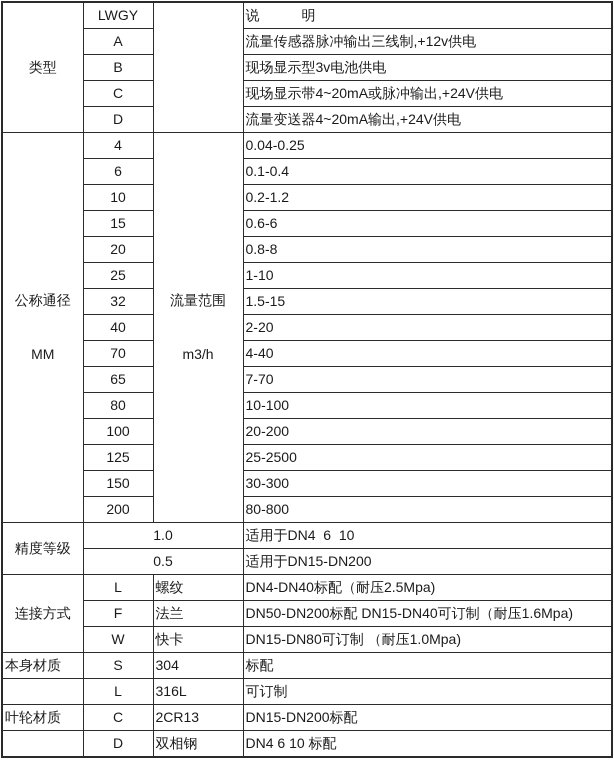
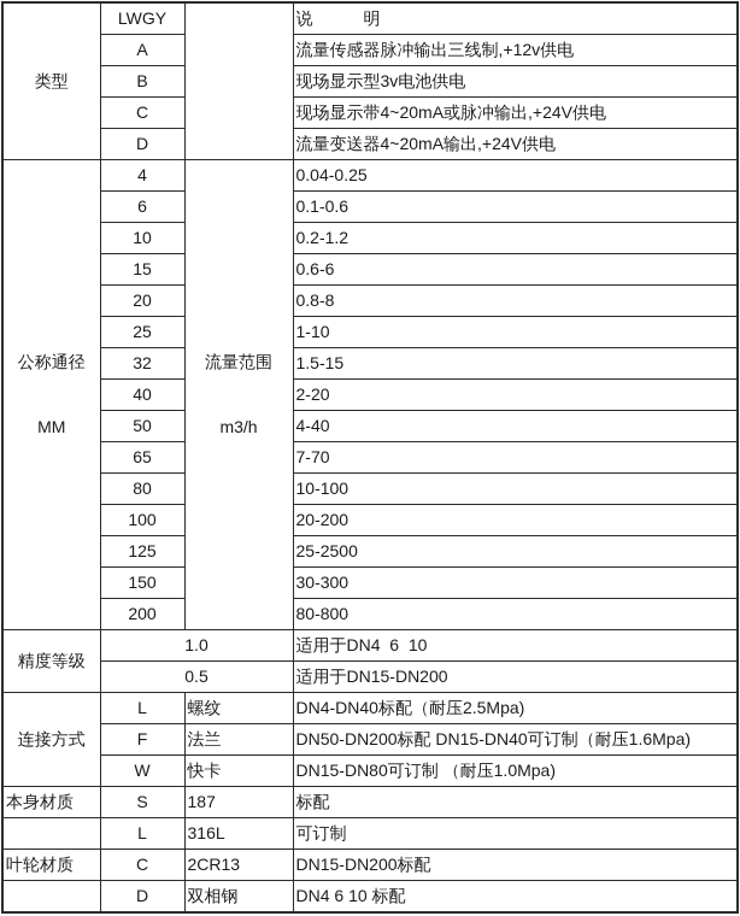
  类型	LWGY		说 明
  A	流量传感器脉冲输出三线制,+12v供电
  B	现场显示型3v电池供电
  C	现场显示带4~20mA或脉冲输出,+24V供电
  D	流量变送器4~20mA输出,+24V供电
  公称通径 MM	4	流量范围 m3/h	0.04-0.25
- 6	0.1-0.4
+ 6	0.1-0.6
  10	0.2-1.2
  15	0.6-6
  20	0.8-8
  25	1-10
  32	1.5-15
  40	2-20
- 70	4-40
+ 50	4-40
  65	7-70
  80	10-100
  100	20-200
  125	25-2500
  150	30-300
  200	80-800
  精度等级	1.0	适用于DN4 6 10
  0.5	适用于DN15-DN200
  连接方式	L	螺纹	DN4-DN40标配（耐压2.5Mpa)
  F	法兰	DN50-DN200标配 DN15-DN40可订制（耐压1.6Mpa)
  W	快卡	DN15-DN80可订制 （耐压1.0Mpa)
- 本身材质	S	304	标配
+ 本身材质	S	187	标配
  	L	316L	可订制
  叶轮材质	C	2CR13	DN15-DN200标配
  	D	双相钢	DN4 6 10 标配
